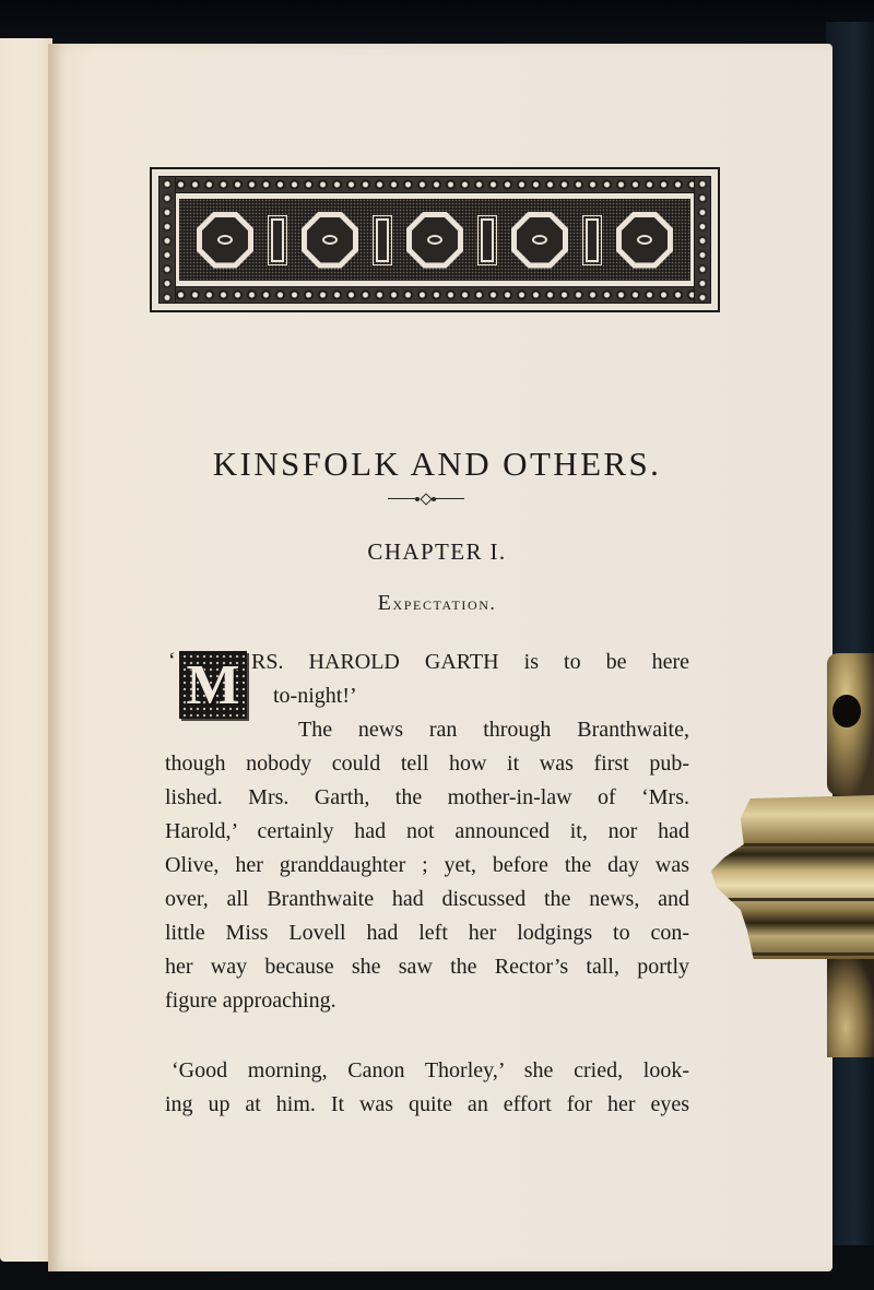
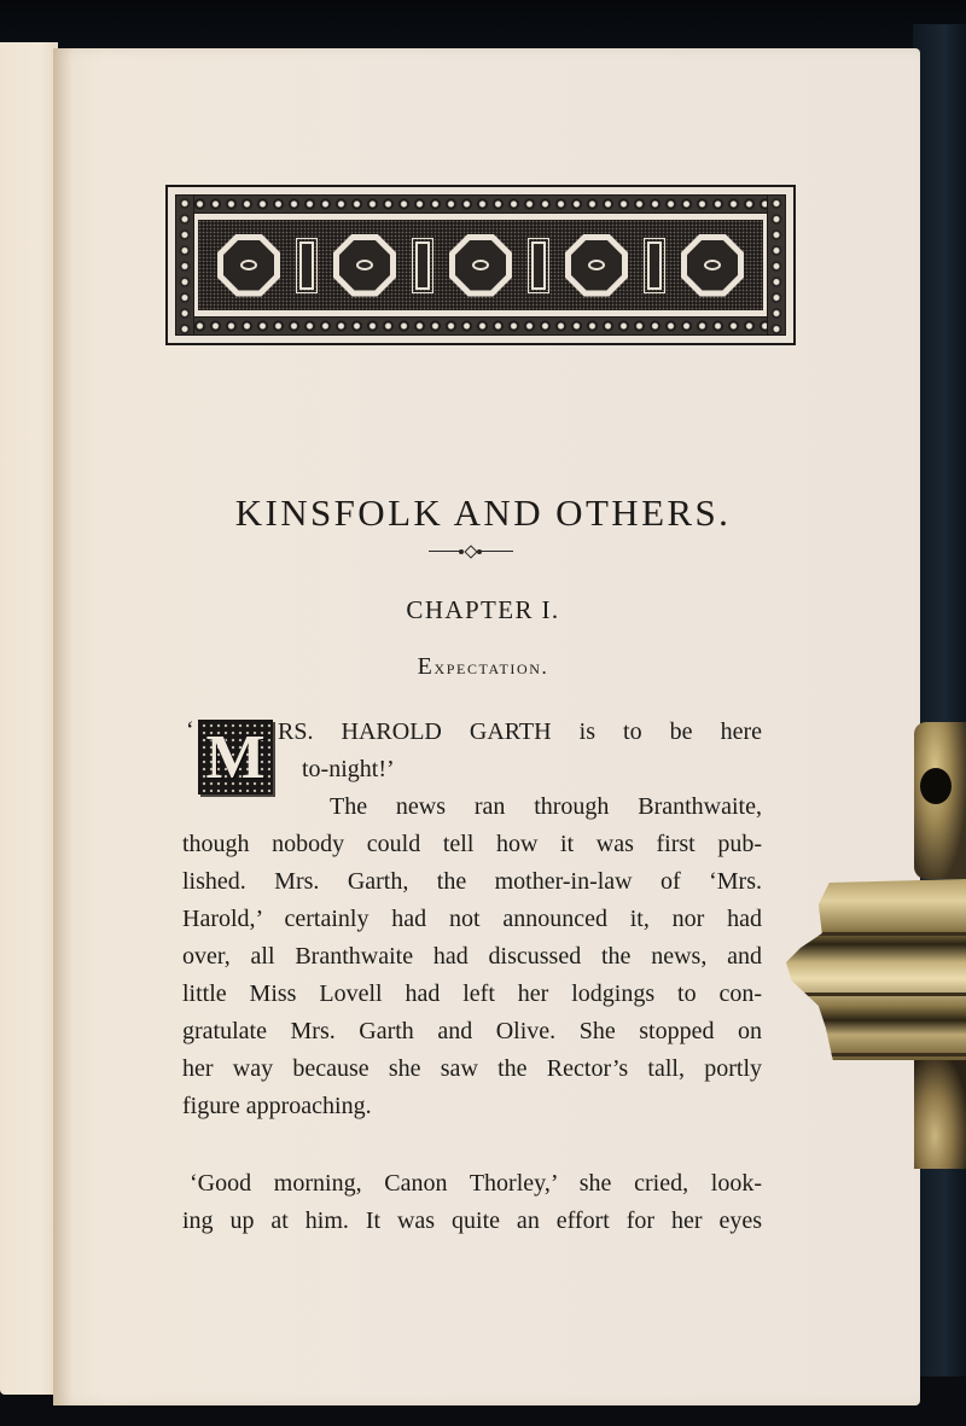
  KINSFOLK AND OTHERS.
  CHAPTER I.
  Expectation.
  ‘
  M
  RS. HAROLD GARTH is to be here
  to-night!’
  The news ran through Branthwaite,
  though nobody could tell how it was first pub-
  lished. Mrs. Garth, the mother-in-law of ‘Mrs.
  Harold,’ certainly had not announced it, nor had
- Olive, her granddaughter ; yet, before the day was
  over, all Branthwaite had discussed the news, and
  little Miss Lovell had left her lodgings to con-
+ gratulate Mrs. Garth and Olive. She stopped on
  her way because she saw the Rector’s tall, portly
  figure approaching.
  ‘Good morning, Canon Thorley,’ she cried, look-
  ing up at him. It was quite an effort for her eyes
